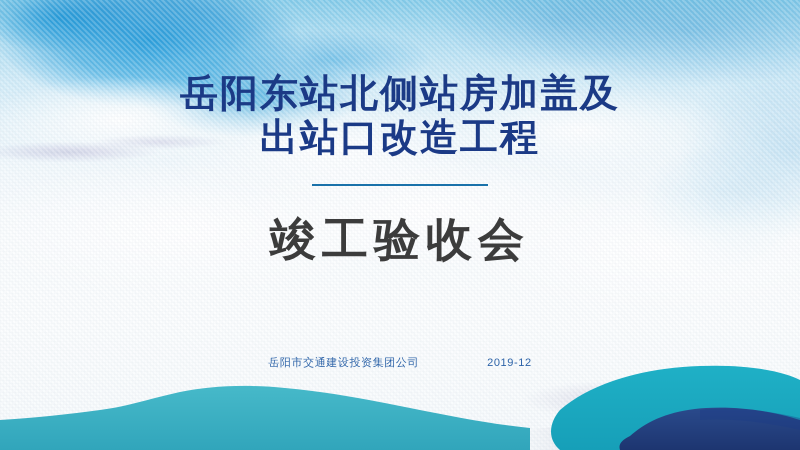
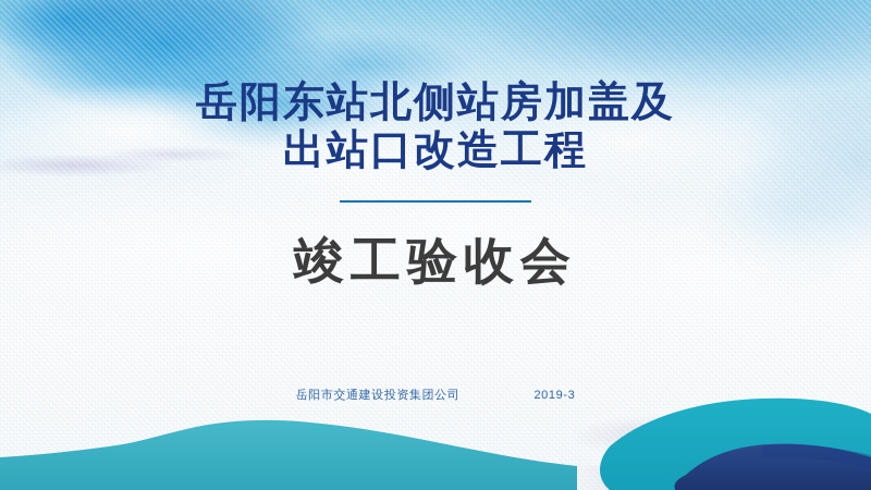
  岳阳东站北侧站房加盖及
  出站口改造工程
  竣工验收会
  岳阳市交通建设投资集团公司
- 2019-12
+ 2019-3
